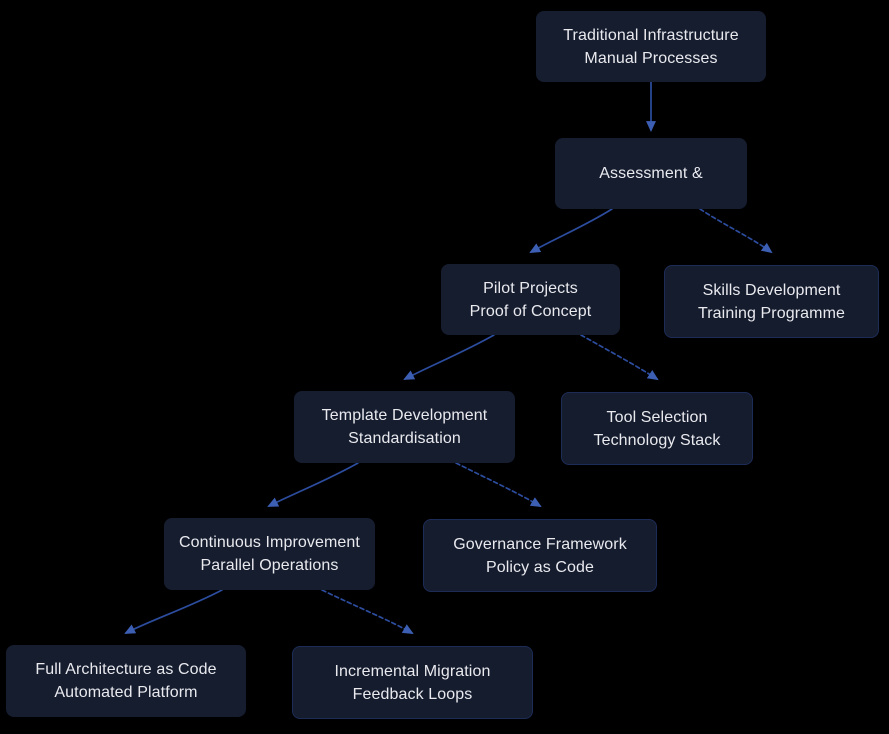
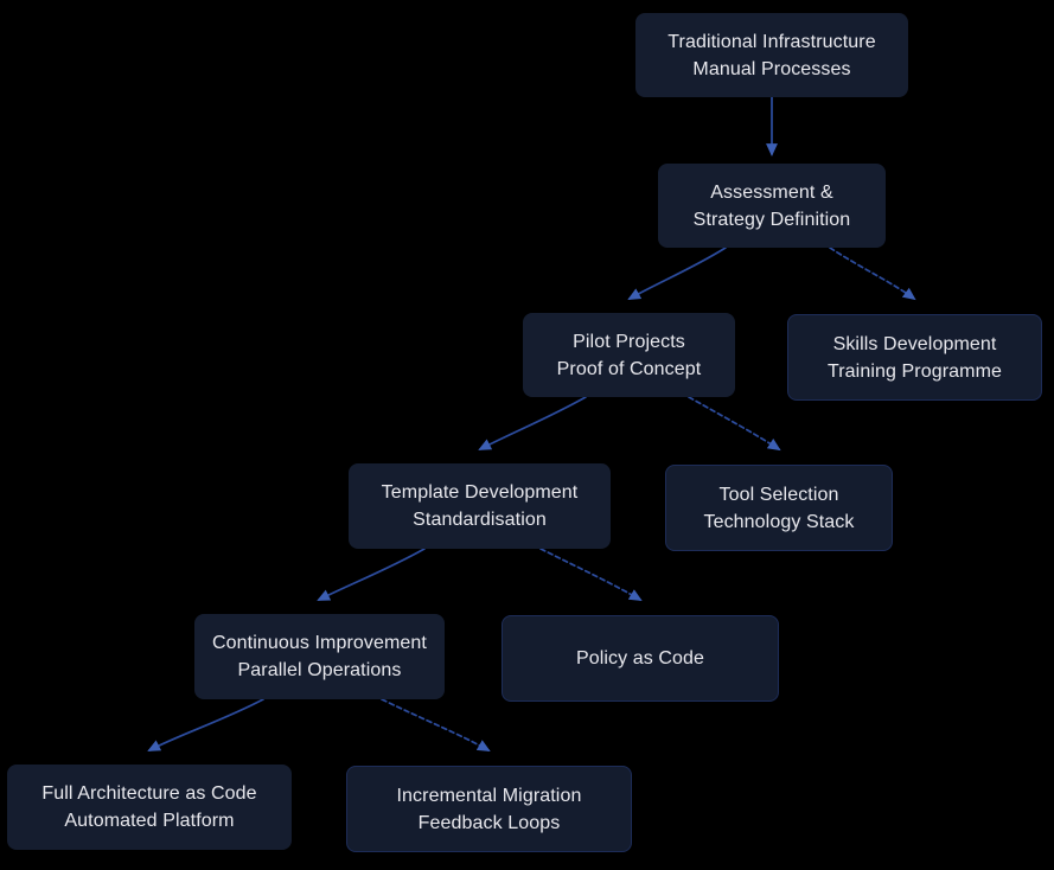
  Traditional Infrastructure
  Manual Processes
  Assessment &
+ Strategy Definition
  Pilot Projects
  Proof of Concept
  Skills Development
  Training Programme
  Template Development
  Standardisation
  Tool Selection
  Technology Stack
  Continuous Improvement
  Parallel Operations
- Governance Framework
  Policy as Code
  Full Architecture as Code
  Automated Platform
  Incremental Migration
  Feedback Loops
